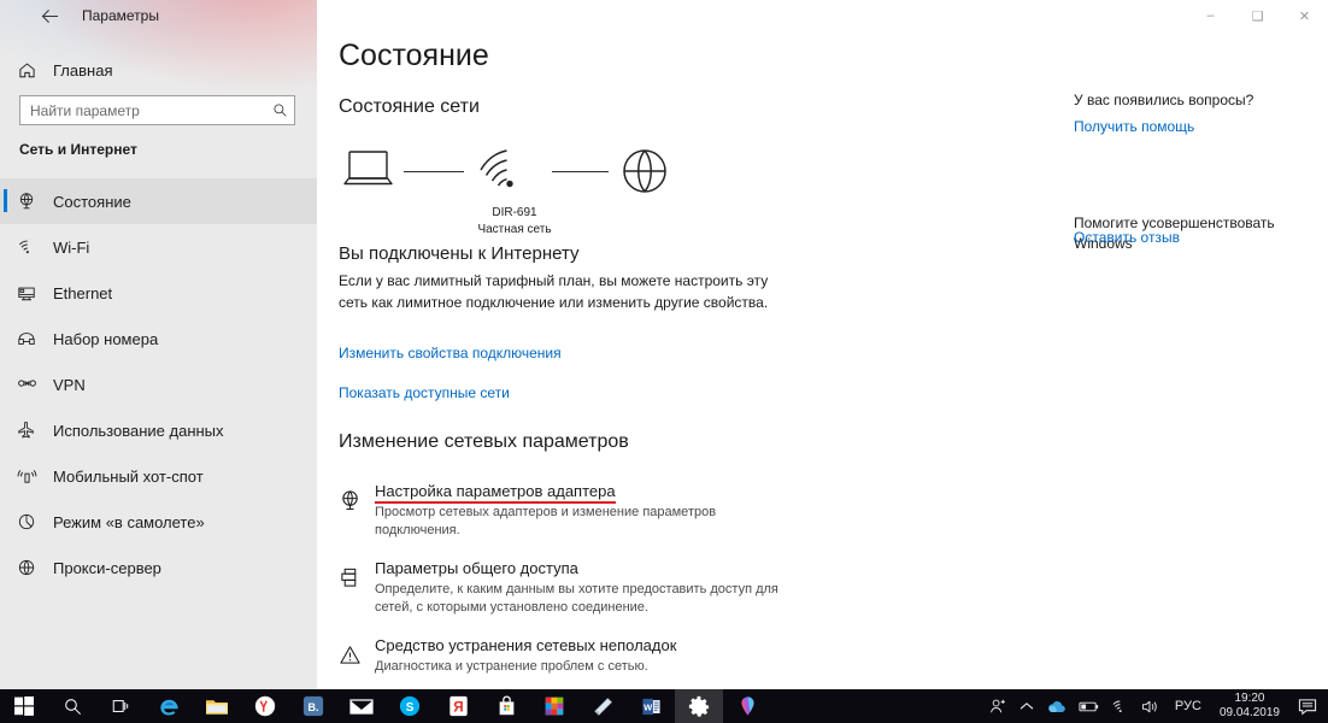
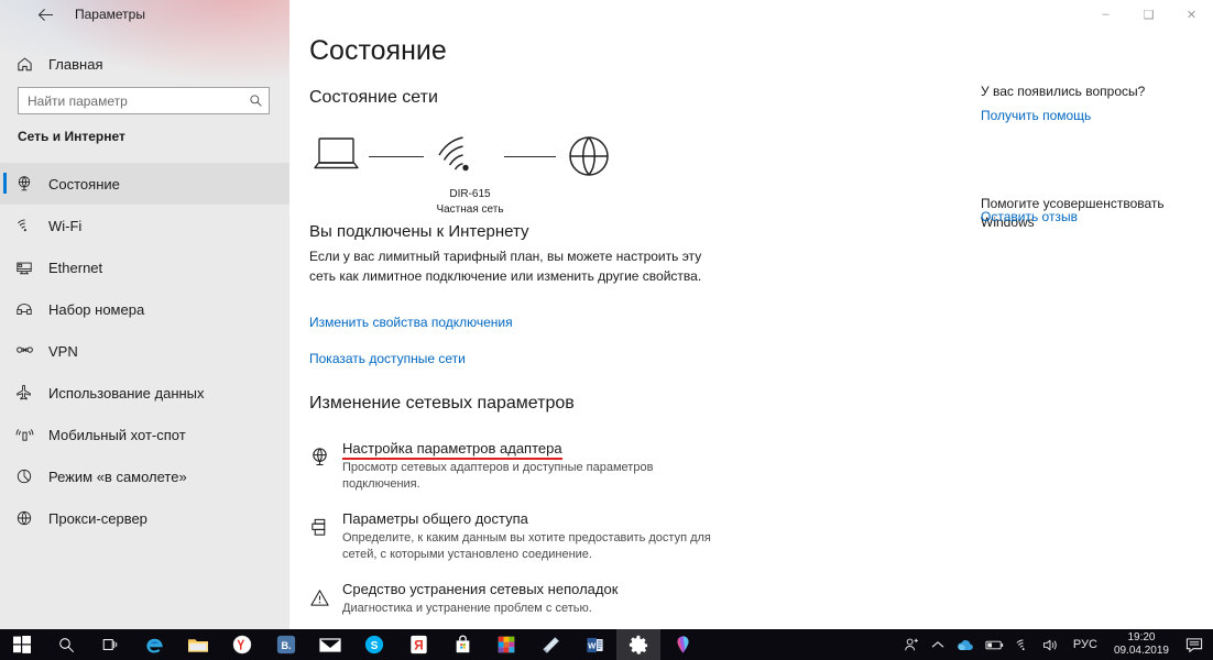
  Главная
  Найти параметр
  Сеть и Интернет
  Состояние
  Wi-Fi
  Ethernet
  Набор номера
  VPN
  Использование данных
  Мобильный хот-спот
  Режим «в самолете»
  Прокси-сервер
  Состояние
  Состояние сети
- DIR-691
+ DIR-615
  Частная сеть
  Вы подключены к Интернету
  Если у вас лимитный тарифный план, вы можете настроить эту сеть как лимитное подключение или изменить другие свойства.
  Изменить свойства подключения
  Показать доступные сети
  Изменение сетевых параметров
  Настройка параметров адаптера
- Просмотр сетевых адаптеров и изменение параметров подключения.
+ Просмотр сетевых адаптеров и доступные параметров подключения.
  Параметры общего доступа
  Определите, к каким данным вы хотите предоставить доступ для сетей, с которыми установлено соединение.
  Средство устранения сетевых неполадок
  Диагностика и устранение проблем с сетью.
  У вас появились вопросы?
  Получить помощь
  Помогите усовершенствовать Windows
  Оставить отзыв
  Параметры
  –
  ❑
  ✕
  B.
  S
  Я
  W
  РУС
  19:20
  09.04.2019
